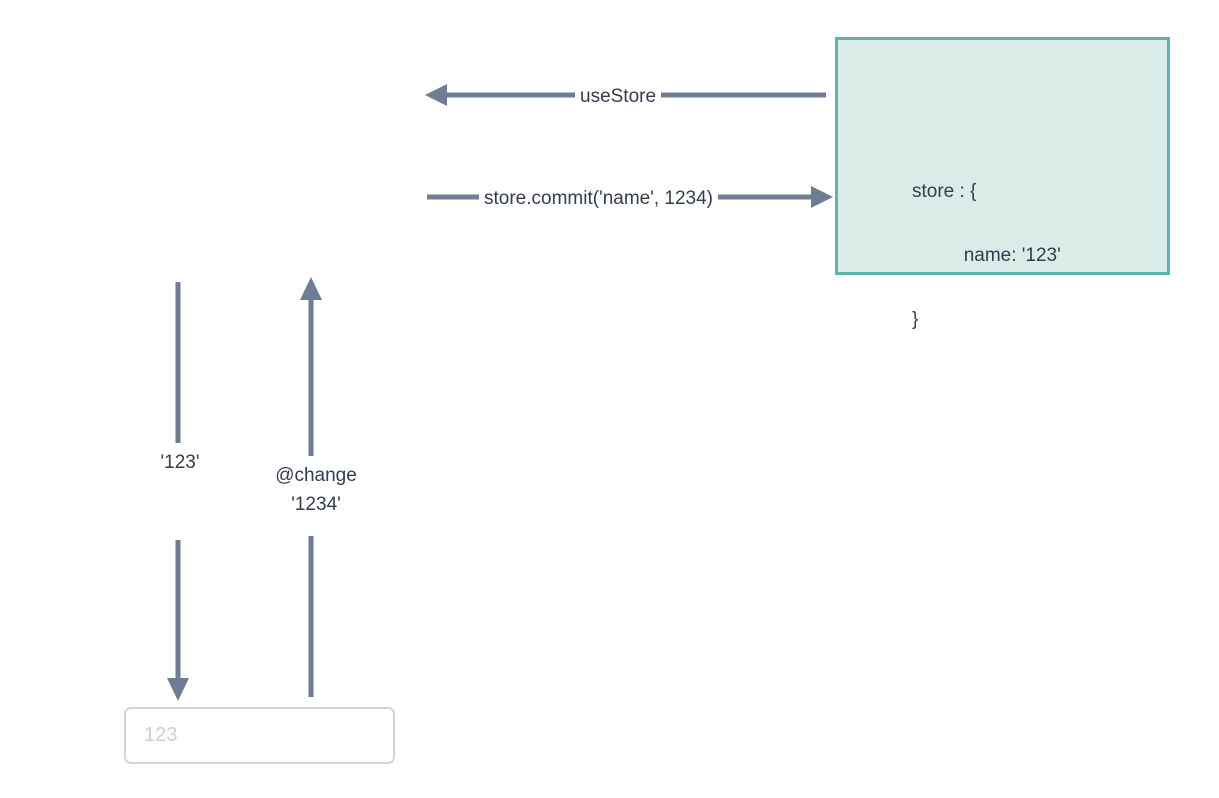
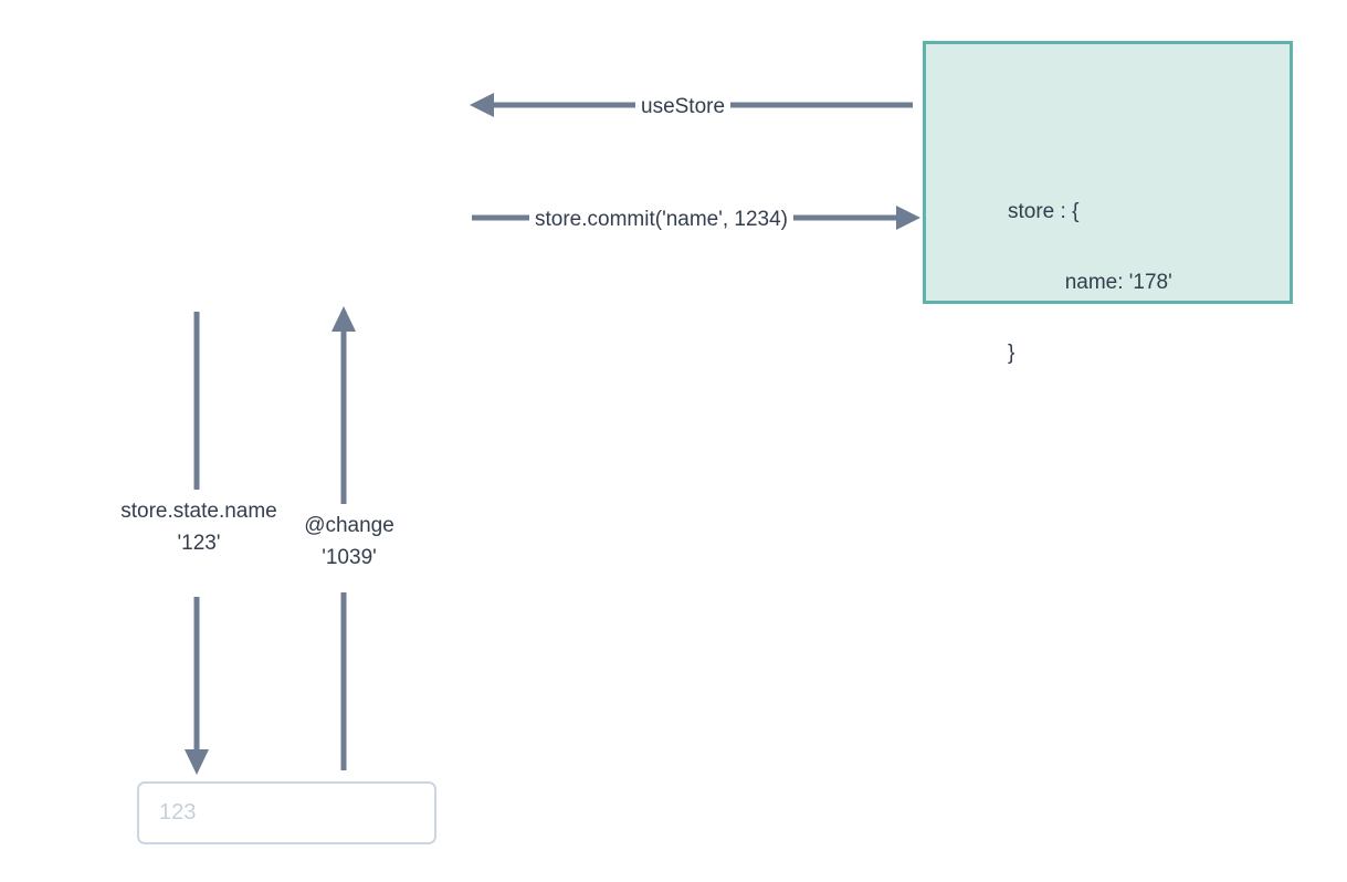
  store : {
- name: '123'
+ name: '178'
  }
  123
  useStore
  store.commit('name', 1234)
+ store.state.name
  '123'
  @change
- '1234'
+ '1039'
